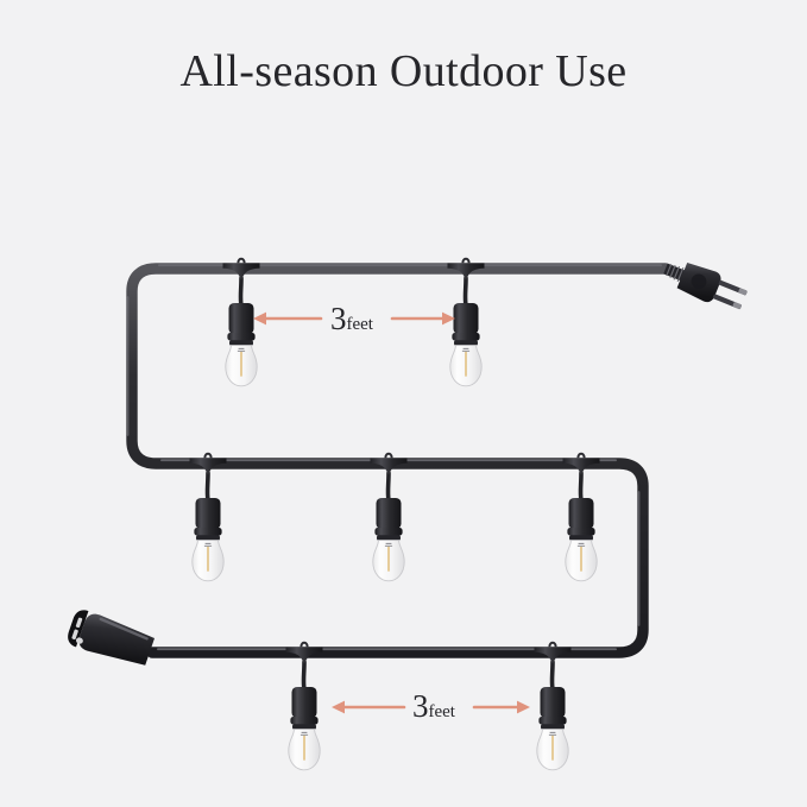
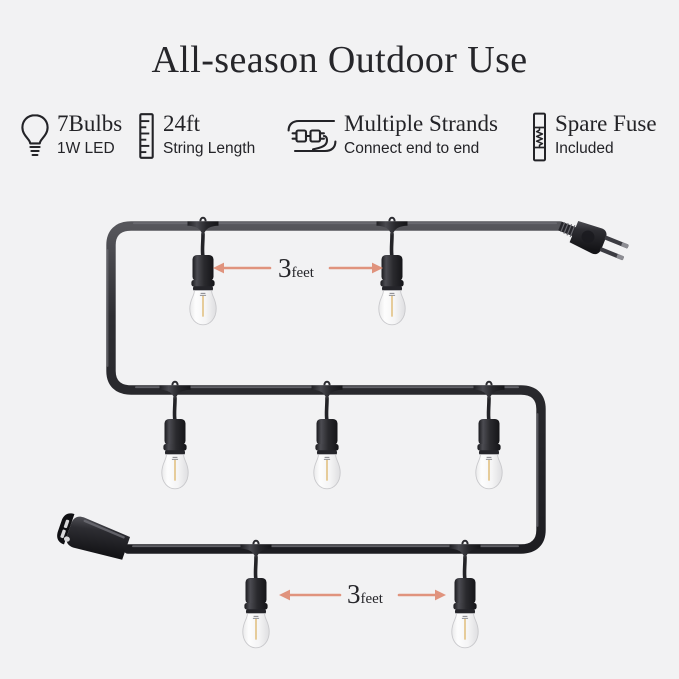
  All-season Outdoor Use
+ 7Bulbs
+ 1W LED
+ 24ft
+ String Length
+ Multiple Strands
+ Connect end to end
+ Spare Fuse
+ Included
  3feet
  3feet
